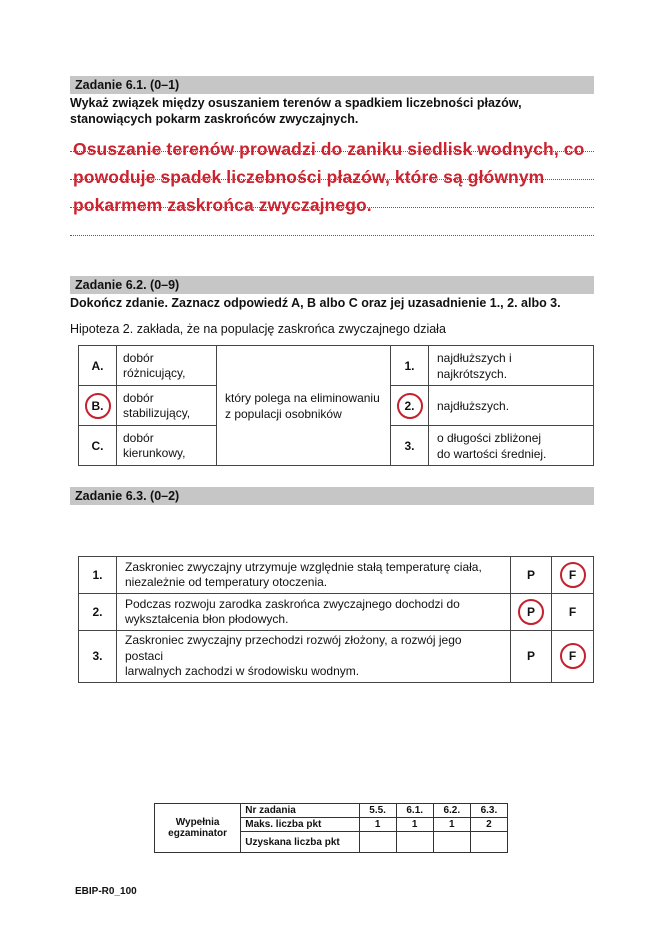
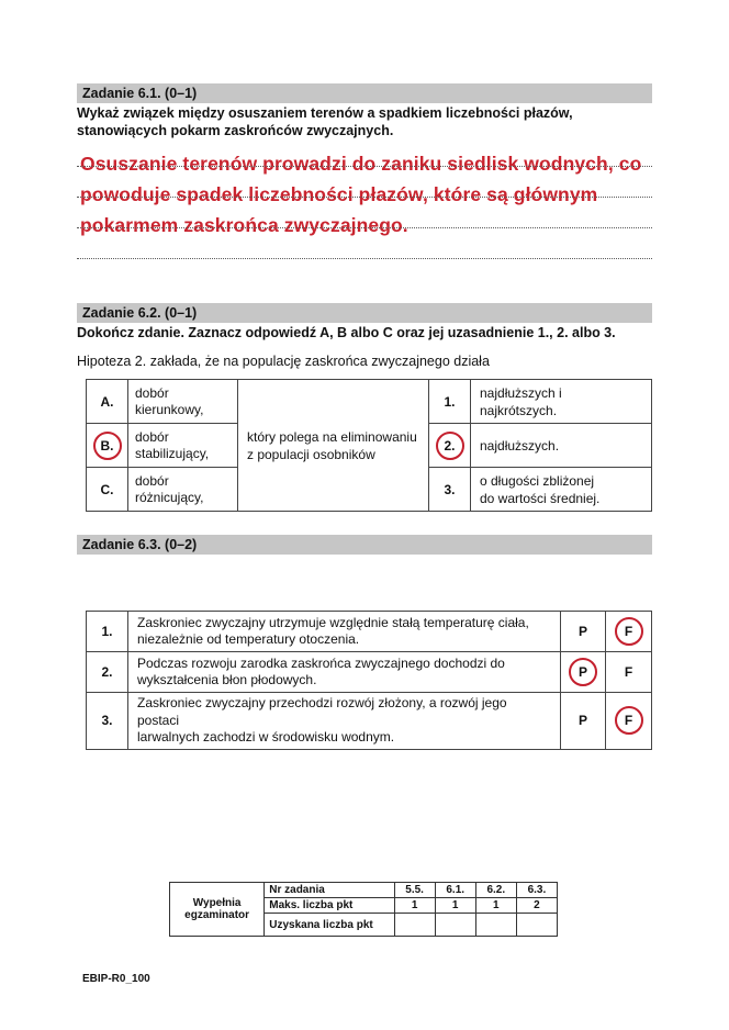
  Zadanie 6.1. (0–1)
  Wykaż związek między osuszaniem terenów a spadkiem liczebności płazów,
  stanowiących pokarm zaskrońców zwyczajnych.
  Osuszanie terenów prowadzi do zaniku siedlisk wodnych, co
  powoduje spadek liczebności płazów, które są głównym
  pokarmem zaskrońca zwyczajnego.
- Zadanie 6.2. (0–9)
+ Zadanie 6.2. (0–1)
  Dokończ zdanie. Zaznacz odpowiedź A, B albo C oraz jej uzasadnienie 1., 2. albo 3.
  Hipoteza 2. zakłada, że na populację zaskrońca zwyczajnego działa
- A.	dobór różnicujący,	który polega na eliminowaniu z populacji osobników	1.	najdłuższych i najkrótszych.
+ A.	dobór kierunkowy,	który polega na eliminowaniu z populacji osobników	1.	najdłuższych i najkrótszych.
  B.	dobór stabilizujący,	2.	najdłuższych.
- C.	dobór kierunkowy,	3.	o długości zbliżonej do wartości średniej.
+ C.	dobór różnicujący,	3.	o długości zbliżonej do wartości średniej.
  Zadanie 6.3. (0–2)
  1.	Zaskroniec zwyczajny utrzymuje względnie stałą temperaturę ciała, niezależnie od temperatury otoczenia.	P	F
  2.	Podczas rozwoju zarodka zaskrońca zwyczajnego dochodzi do wykształcenia błon płodowych.	P	F
  3.	Zaskroniec zwyczajny przechodzi rozwój złożony, a rozwój jego postaci larwalnych zachodzi w środowisku wodnym.	P	F
  Wypełnia egzaminator	Nr zadania	5.5.	6.1.	6.2.	6.3.
  Maks. liczba pkt	1	1	1	2
  Uzyskana liczba pkt
  EBIP-R0_100
